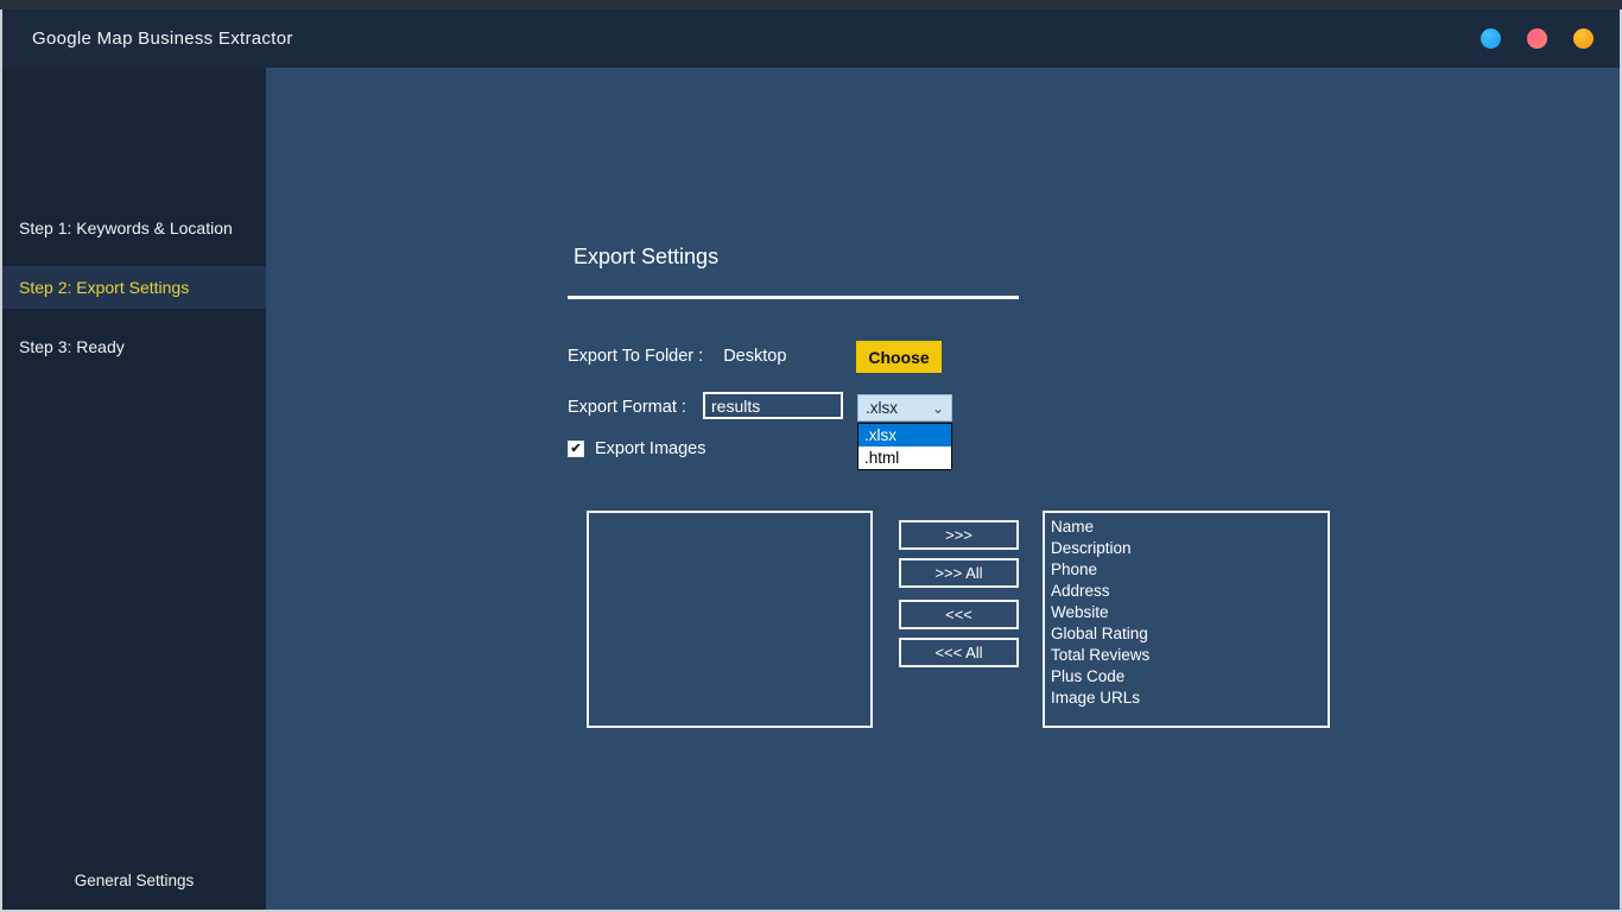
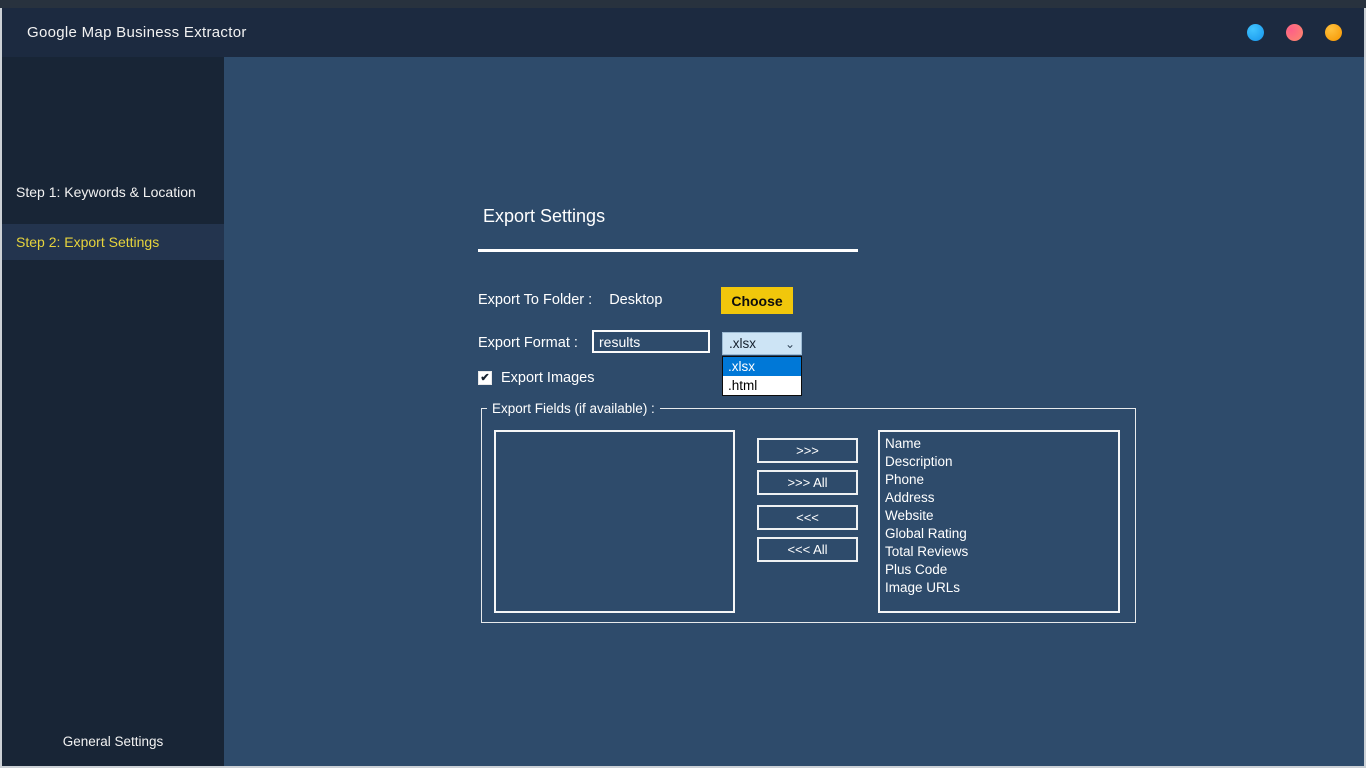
  Google Map Business Extractor
  Step 1: Keywords & Location
  Step 2: Export Settings
- Step 3: Ready
  General Settings
  Export Settings
  Export To Folder : Desktop
  Choose
  Export Format :
  results
  .xlsx
  ⌄
  .xlsx
  .html
  ✔
  Export Images
+ Export Fields (if available) :
  >>>
  >>> All
  <<<
  <<< All
  Name
  Description
  Phone
  Address
  Website
  Global Rating
  Total Reviews
  Plus Code
  Image URLs
